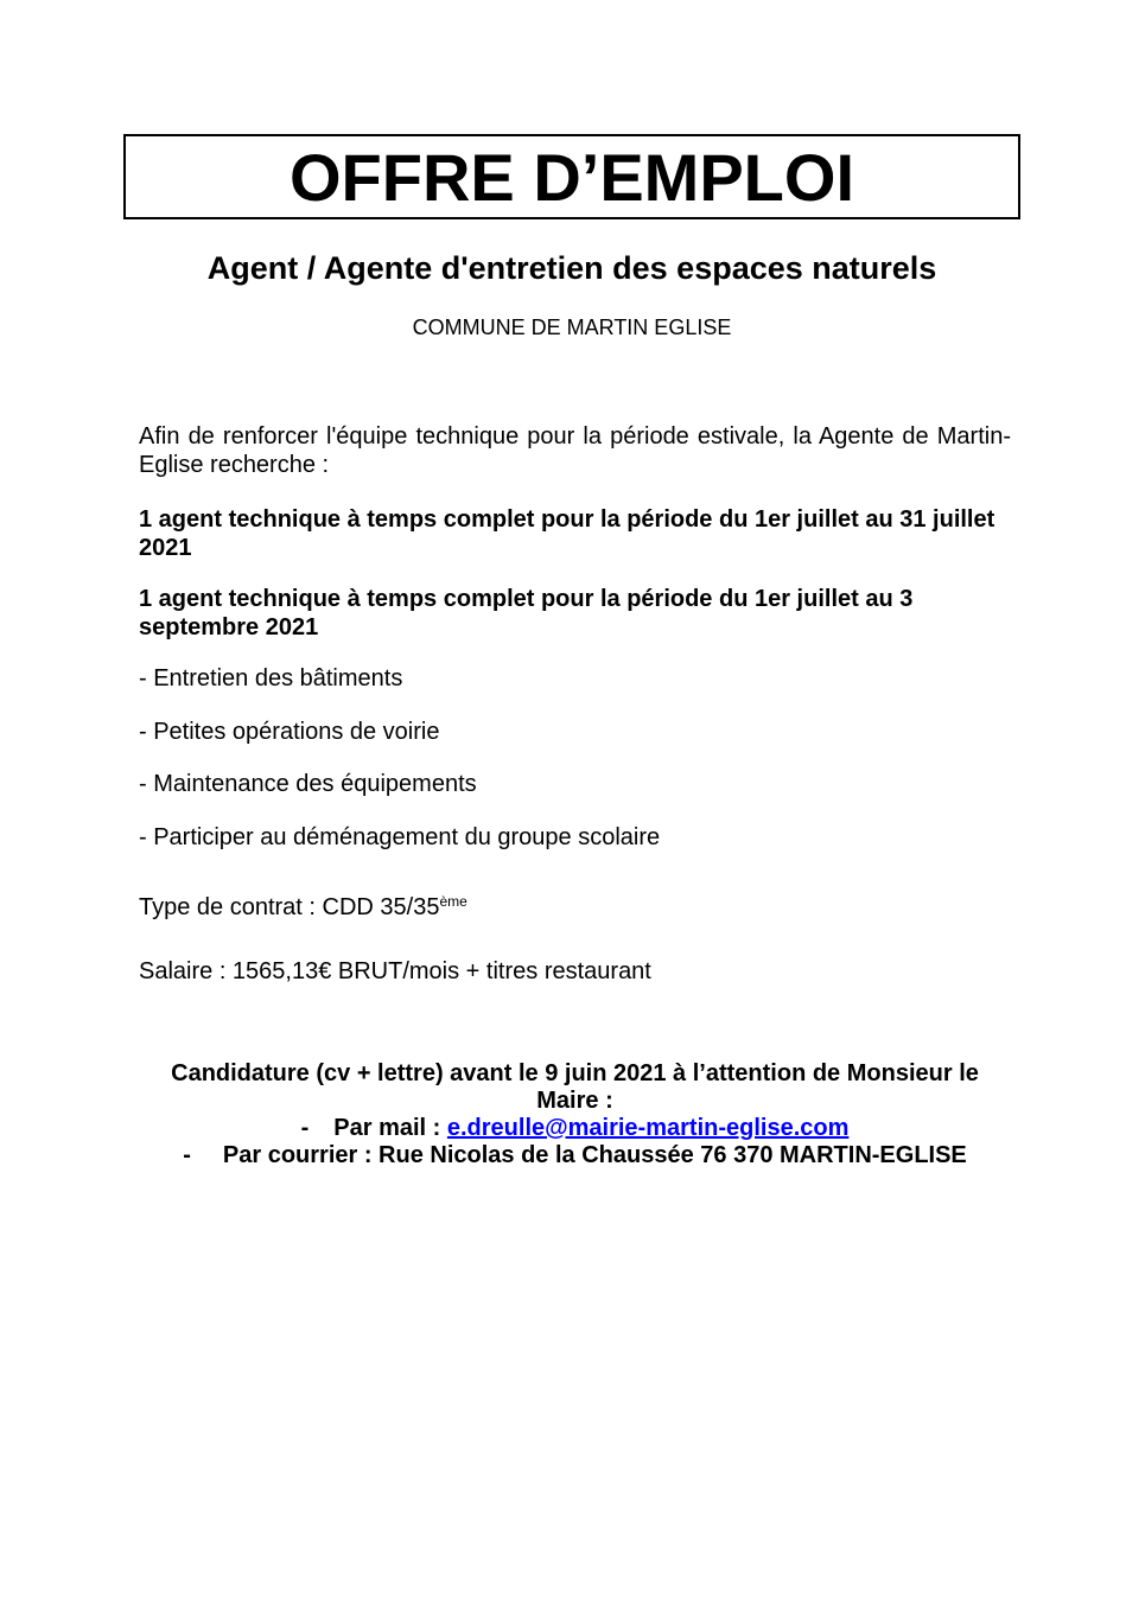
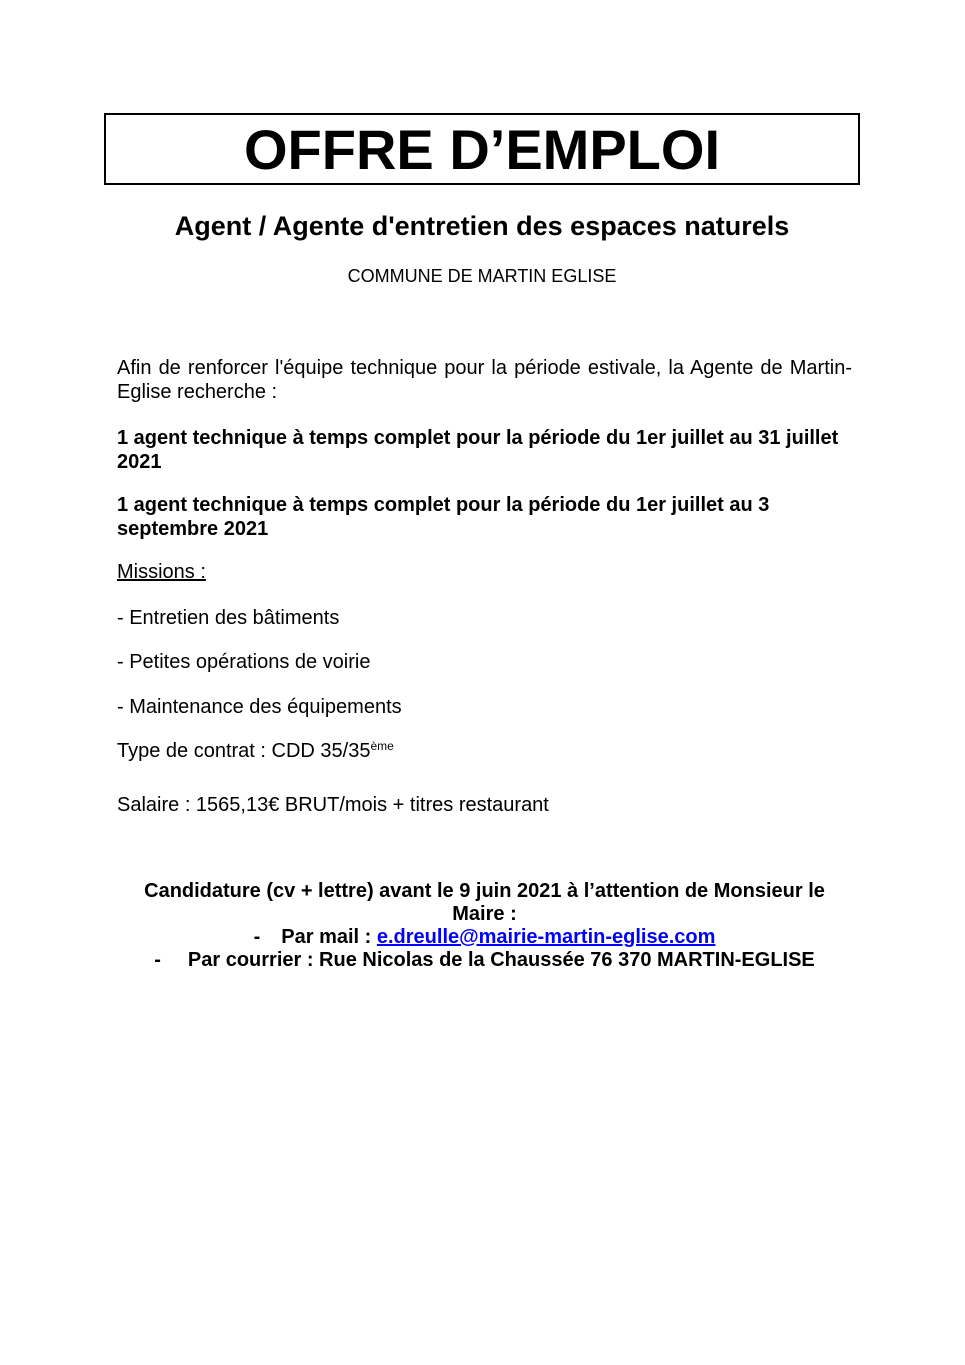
  OFFRE D’EMPLOI
  Agent / Agente d'entretien des espaces naturels
  COMMUNE DE MARTIN EGLISE
  Afin de renforcer l'équipe technique pour la période estivale, la Agente de Martin-Eglise recherche :
  1 agent technique à temps complet pour la période du 1er juillet au 31 juillet 2021
  1 agent technique à temps complet pour la période du 1er juillet au 3 septembre 2021
+ Missions :
  - Entretien des bâtiments
  - Petites opérations de voirie
  - Maintenance des équipements
- - Participer au déménagement du groupe scolaire
  Type de contrat : CDD 35/35ème
  Salaire : 1565,13€ BRUT/mois + titres restaurant
  Candidature (cv + lettre) avant le 9 juin 2021 à l’attention de Monsieur le Maire :
  - Par mail : e.dreulle@mairie-martin-eglise.com
  - Par courrier : Rue Nicolas de la Chaussée 76 370 MARTIN-EGLISE
